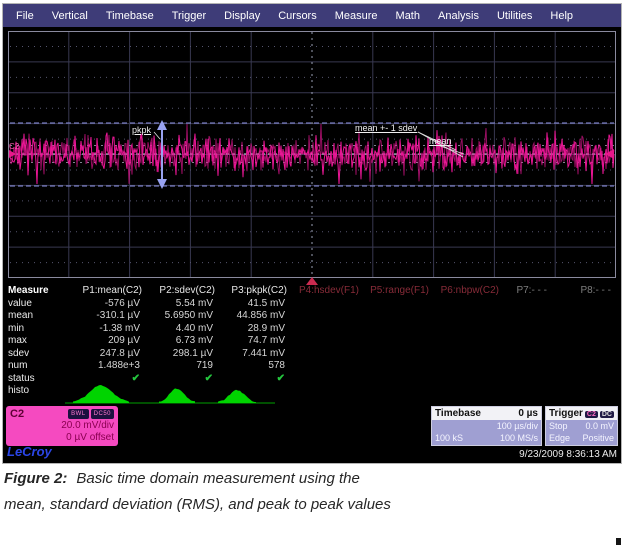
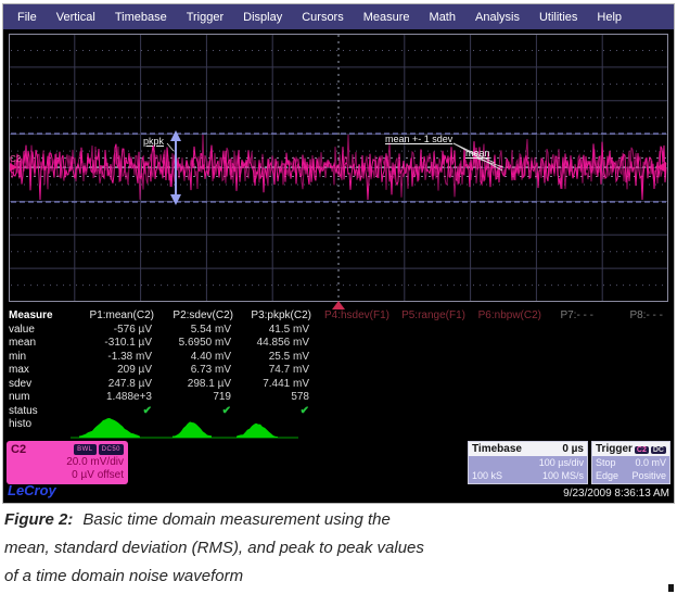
  File
  Vertical
  Timebase
  Trigger
  Display
  Cursors
  Measure
  Math
  Analysis
  Utilities
  Help
  C2
  pkpk
  mean +- 1 sdev
  mean
  Measure
  P1:mean(C2)
  P2:sdev(C2)
  P3:pkpk(C2)
  P4:hsdev(F1)
  P5:range(F1)
  P6:nbpw(C2)
  P7:- - -
  P8:- - -
  value
  -576 µV
  5.54 mV
  41.5 mV
  mean
  -310.1 µV
  5.6950 mV
  44.856 mV
  min
  -1.38 mV
  4.40 mV
- 28.9 mV
+ 25.5 mV
  max
  209 µV
  6.73 mV
  74.7 mV
  sdev
  247.8 µV
  298.1 µV
  7.441 mV
  num
  1.488e+3
  719
  578
  status
  ✔
  ✔
  ✔
  histo
  C2
  20.0 mV/div
  0 µV offset
  LeCroy
  Timebase
  0 µs
  100 µs/div
  100 kS
  100 MS/s
  Trigger
  Stop
  0.0 mV
  Edge
  Positive
  9/23/2009 8:36:13 AM
  Figure 2: Basic time domain measurement using the
  mean, standard deviation (RMS), and peak to peak values
+ of a time domain noise waveform
